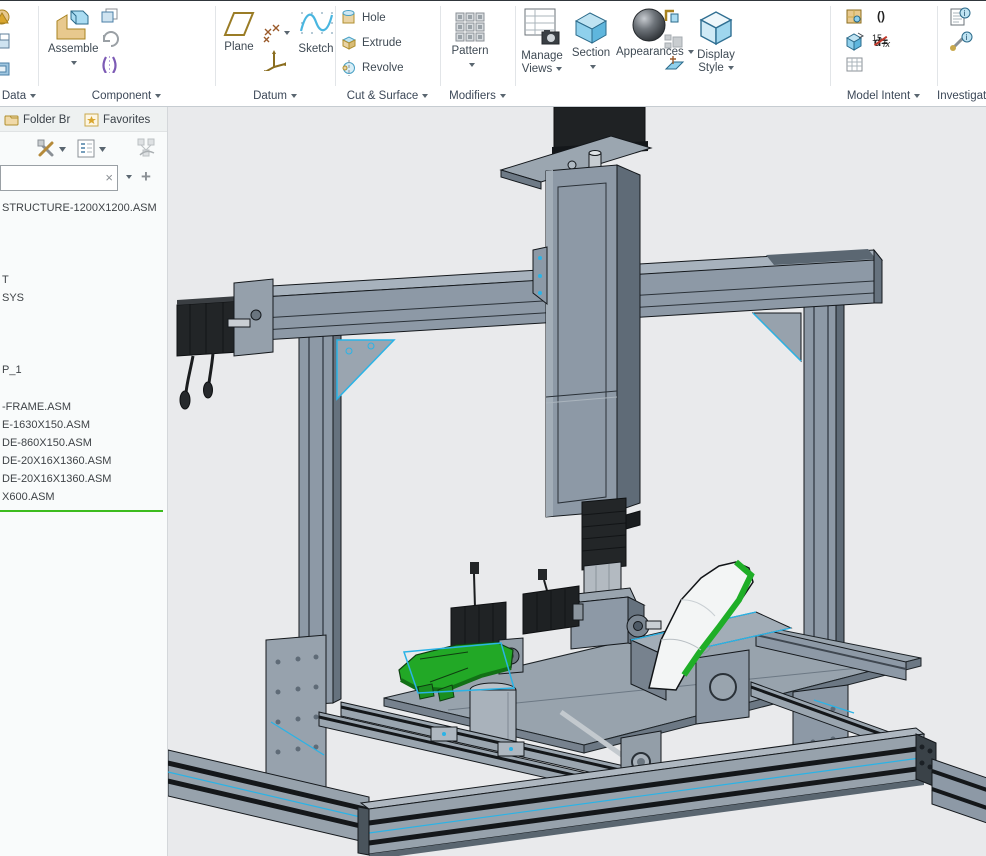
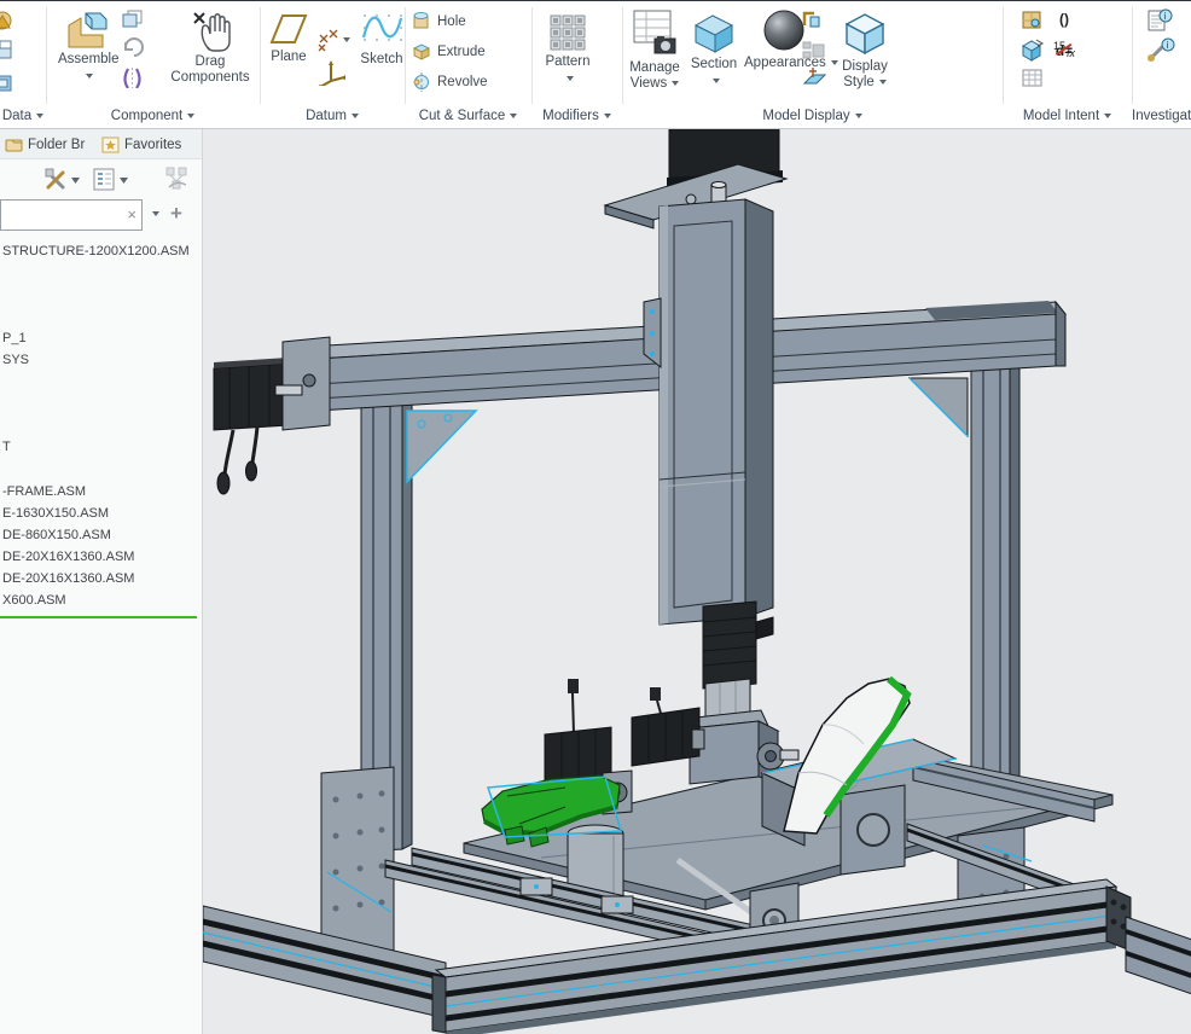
  Data
  Component
  Datum
  Cut & Surface
  Modifiers
+ Model Display
  Model Intent
  Investigat
  Assemble
+ Drag
+ Components
  Plane
  Sketch
  Hole
  Extrude
  Revolve
  Pattern
  Manage
  Views
  Section
  Appearances
  Display
  Style
  ()
  15
  fx
  i
  i
  Folder Br
  Favorites
  ×
  +
  STRUCTURE-1200X1200.ASM
- T
+ P_1
  SYS
- P_1
+ T
  -FRAME.ASM
  E-1630X150.ASM
  DE-860X150.ASM
  DE-20X16X1360.ASM
  DE-20X16X1360.ASM
  X600.ASM
